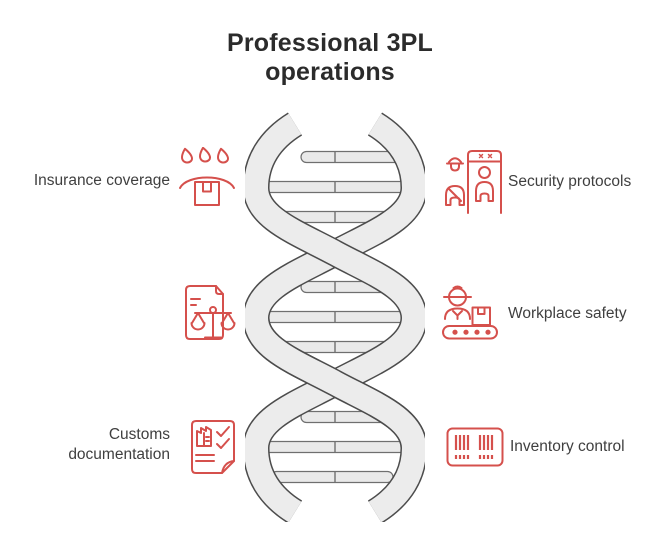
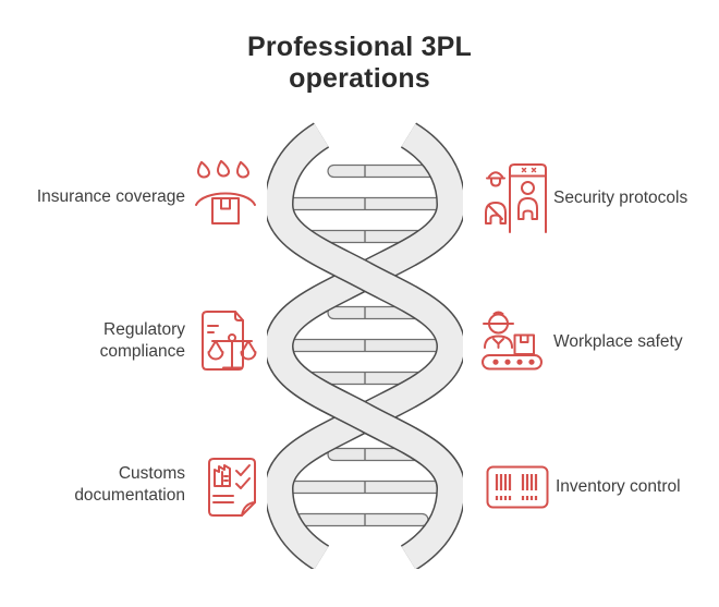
  Professional 3PL
  operations
  Insurance coverage
+ Regulatory
+ compliance
  Customs
  documentation
  Security protocols
  Workplace safety
  Inventory control
